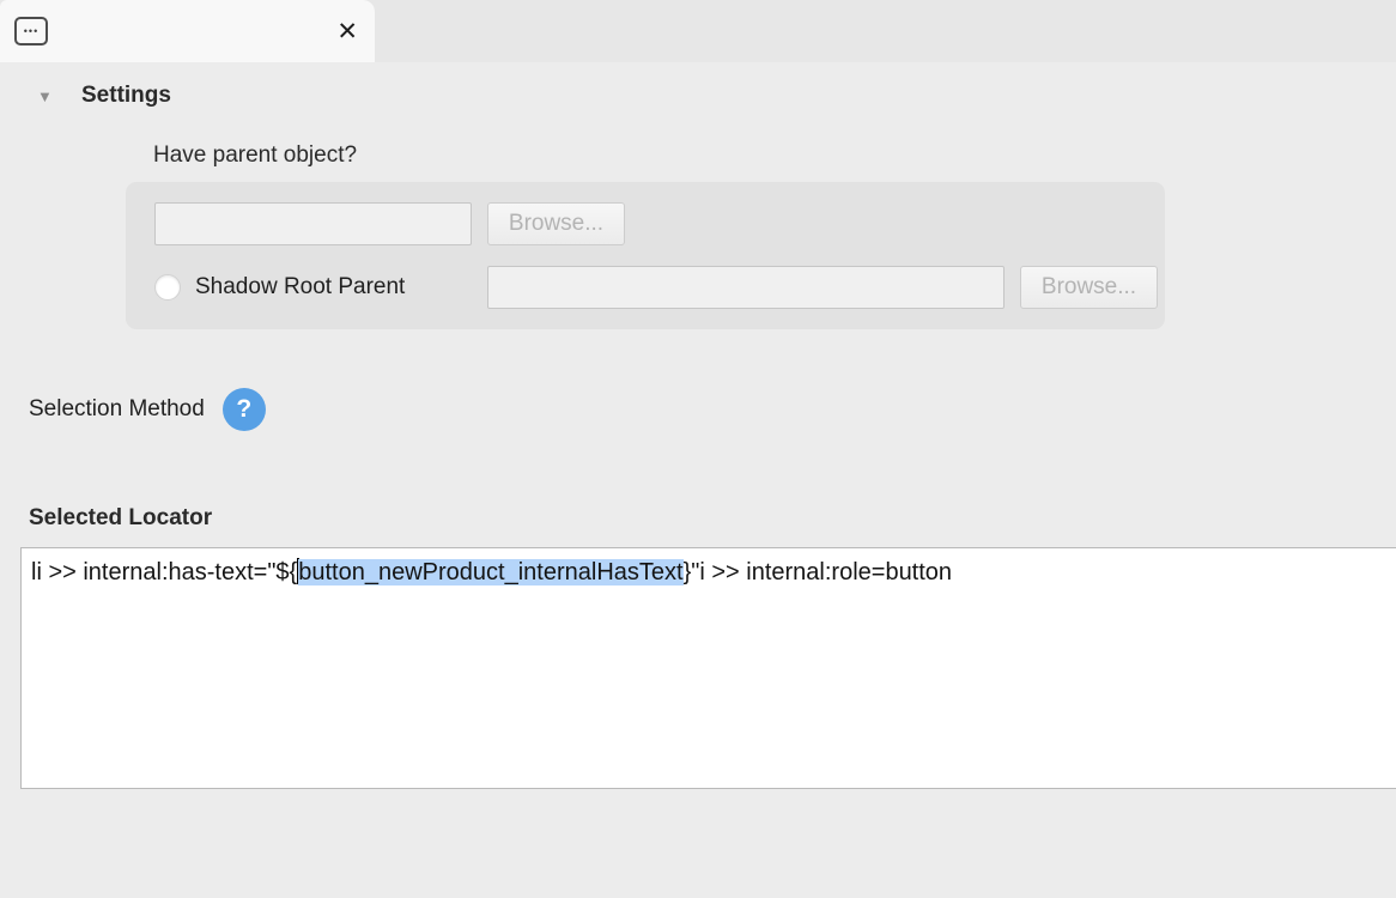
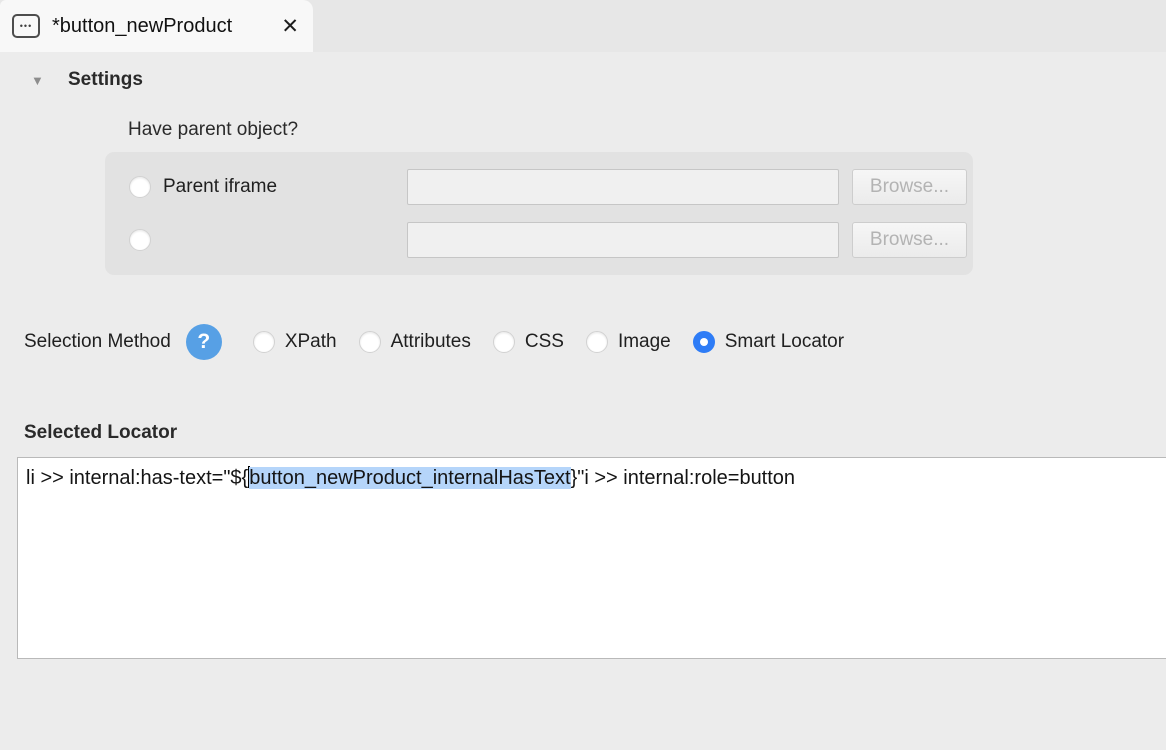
  •••
+ *button_newProduct
  ✕
  ▼
  Settings
  Have parent object?
+ Parent iframe
  Browse...
- Shadow Root Parent
  Browse...
  Selection Method
  ?
+ XPath
+ Attributes
+ CSS
+ Image
+ Smart Locator
  Selected Locator
  li >> internal:has-text="${button_newProduct_internalHasText}"i >> internal:role=button
